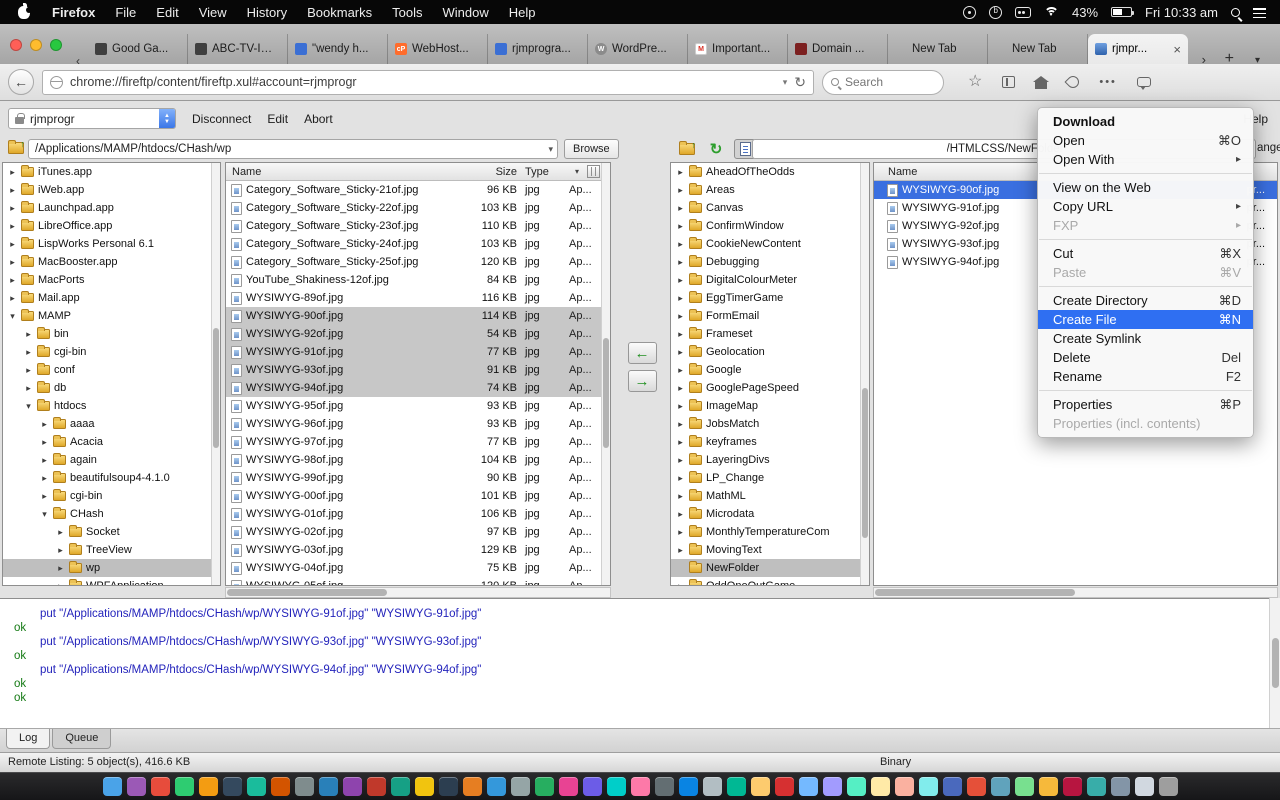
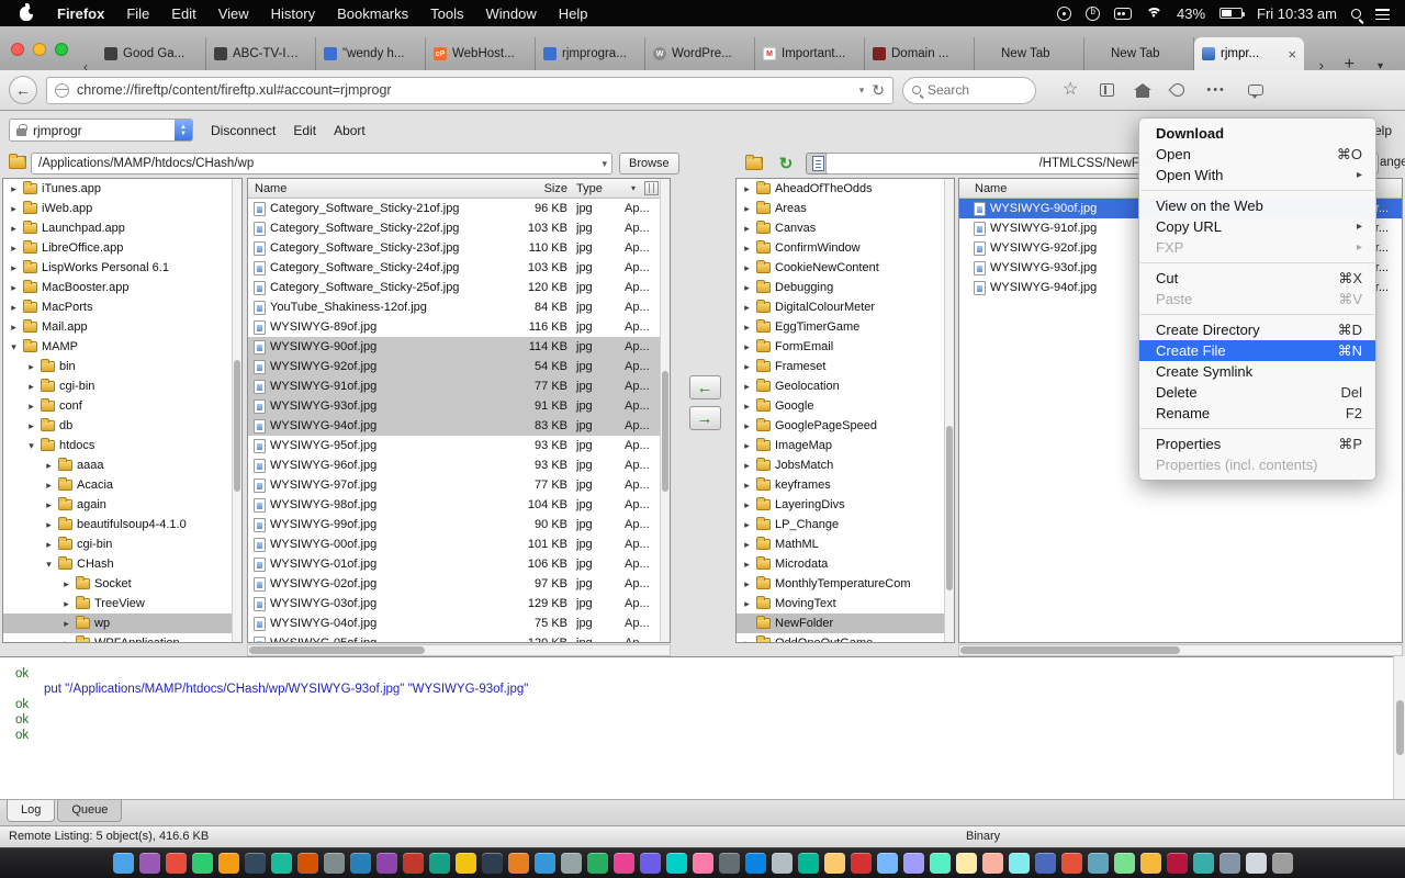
  Firefox
  File
  Edit
  View
  History
  Bookmarks
  Tools
  Window
  Help
  43%
  Fri 10:33 am
  ‹
  Good Ga...
  ABC-TV-IN-2
  "wendy h...
  WebHost...
  rjmprogra...
  WordPre...
  Important...
  Domain ...
  New Tab
  New Tab
  rjmpr...
  ×
  ›
  +
  ▾
  ←
  chrome://fireftp/content/fireftp.xul#account=rjmprogr
  ▾
  ↻
  Search
  ☆
  •••
  rjmprogr
  Disconnect
  Edit
  Abort
  elp
  ↑
  /Applications/MAMP/htdocs/CHash/wp
  ▾
  Browse
  ↑
  ↻
  /HTMLCSS/NewF
  ange
  ▸
  iTunes.app
  ▸
  iWeb.app
  ▸
  Launchpad.app
  ▸
  LibreOffice.app
  ▸
  LispWorks Personal 6.1
  ▸
  MacBooster.app
  ▸
  MacPorts
  ▸
  Mail.app
  ▾
  MAMP
  ▸
  bin
  ▸
  cgi-bin
  ▸
  conf
  ▸
  db
  ▾
  htdocs
  ▸
  aaaa
  ▸
  Acacia
  ▸
  again
  ▸
  beautifulsoup4-4.1.0
  ▸
  cgi-bin
  ▾
  CHash
  ▸
  Socket
  ▸
  TreeView
  ▸
  wp
  Name
  Size
  Type
  ▾
  Category_Software_Sticky-21of.jpg
  96 KB
  jpg
  Ap...
  Category_Software_Sticky-22of.jpg
  103 KB
  jpg
  Ap...
  Category_Software_Sticky-23of.jpg
  110 KB
  jpg
  Ap...
  Category_Software_Sticky-24of.jpg
  103 KB
  jpg
  Ap...
  Category_Software_Sticky-25of.jpg
  120 KB
  jpg
  Ap...
  YouTube_Shakiness-12of.jpg
  84 KB
  jpg
  Ap...
  WYSIWYG-89of.jpg
  116 KB
  jpg
  Ap...
  WYSIWYG-90of.jpg
  114 KB
  jpg
  Ap...
  WYSIWYG-92of.jpg
  54 KB
  jpg
  Ap...
  WYSIWYG-91of.jpg
  77 KB
  jpg
  Ap...
  WYSIWYG-93of.jpg
  91 KB
  jpg
  Ap...
  WYSIWYG-94of.jpg
- 74 KB
+ 83 KB
  jpg
  Ap...
  WYSIWYG-95of.jpg
  93 KB
  jpg
  Ap...
  WYSIWYG-96of.jpg
  93 KB
  jpg
  Ap...
  WYSIWYG-97of.jpg
  77 KB
  jpg
  Ap...
  WYSIWYG-98of.jpg
  104 KB
  jpg
  Ap...
  WYSIWYG-99of.jpg
  90 KB
  jpg
  Ap...
  WYSIWYG-00of.jpg
  101 KB
  jpg
  Ap...
  WYSIWYG-01of.jpg
  106 KB
  jpg
  Ap...
  WYSIWYG-02of.jpg
  97 KB
  jpg
  Ap...
  WYSIWYG-03of.jpg
  129 KB
  jpg
  Ap...
  WYSIWYG-04of.jpg
  75 KB
  jpg
  Ap...
  ←
  →
  ▸
  AheadOfTheOdds
  ▸
  Areas
  ▸
  Canvas
  ▸
  ConfirmWindow
  ▸
  CookieNewContent
  ▸
  Debugging
  ▸
  DigitalColourMeter
  ▸
  EggTimerGame
  ▸
  FormEmail
  ▸
  Frameset
  ▸
  Geolocation
  ▸
  Google
  ▸
  GooglePageSpeed
  ▸
  ImageMap
  ▸
  JobsMatch
  ▸
  keyframes
  ▸
  LayeringDivs
  ▸
  LP_Change
  ▸
  MathML
  ▸
  Microdata
  ▸
  MonthlyTemperatureCom
  ▸
  MovingText
  NewFolder
  Name
  WYSIWYG-90of.jpg
  r...
  WYSIWYG-91of.jpg
  r...
  WYSIWYG-92of.jpg
  r...
  WYSIWYG-93of.jpg
  r...
  WYSIWYG-94of.jpg
  r...
- put "/Applications/MAMP/htdocs/CHash/wp/WYSIWYG-91of.jpg" "WYSIWYG-91of.jpg"
  ok
  put "/Applications/MAMP/htdocs/CHash/wp/WYSIWYG-93of.jpg" "WYSIWYG-93of.jpg"
  ok
- put "/Applications/MAMP/htdocs/CHash/wp/WYSIWYG-94of.jpg" "WYSIWYG-94of.jpg"
  ok
  ok
  Log
  Queue
  Remote Listing: 5 object(s), 416.6 KB
  Binary
  Download
  Open
  ⌘O
  Open With
  ▸
  View on the Web
  Copy URL
  ▸
  FXP
  ▸
  Cut
  ⌘X
  Paste
  ⌘V
  Create Directory
  ⌘D
  Create File
  ⌘N
  Create Symlink
  Delete
  Del
  Rename
  F2
  Properties
  ⌘P
  Properties (incl. contents)
